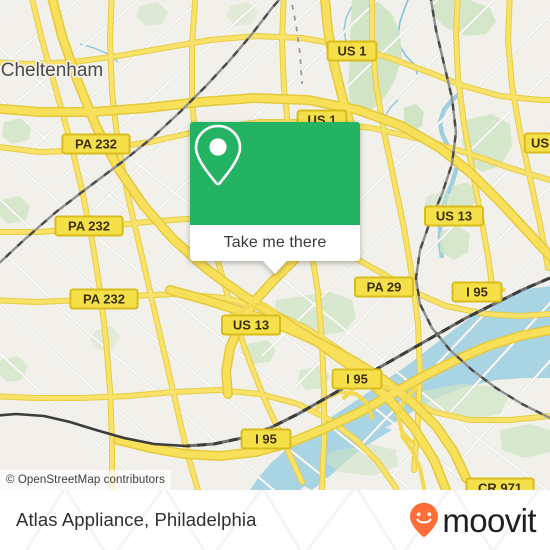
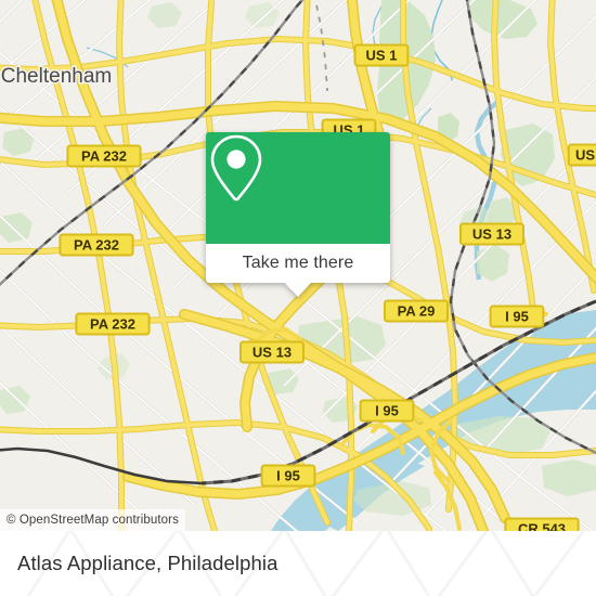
  US 1
  US 1
  PA 232
  PA 232
  PA 232
  US 13
  US
  US 13
  PA 29
  I 95
  I 95
  I 95
- CR 971
+ CR 543
  Cheltenham
  © OpenStreetMap contributors
  Take me there
  Atlas Appliance, Philadelphia
- moovit
